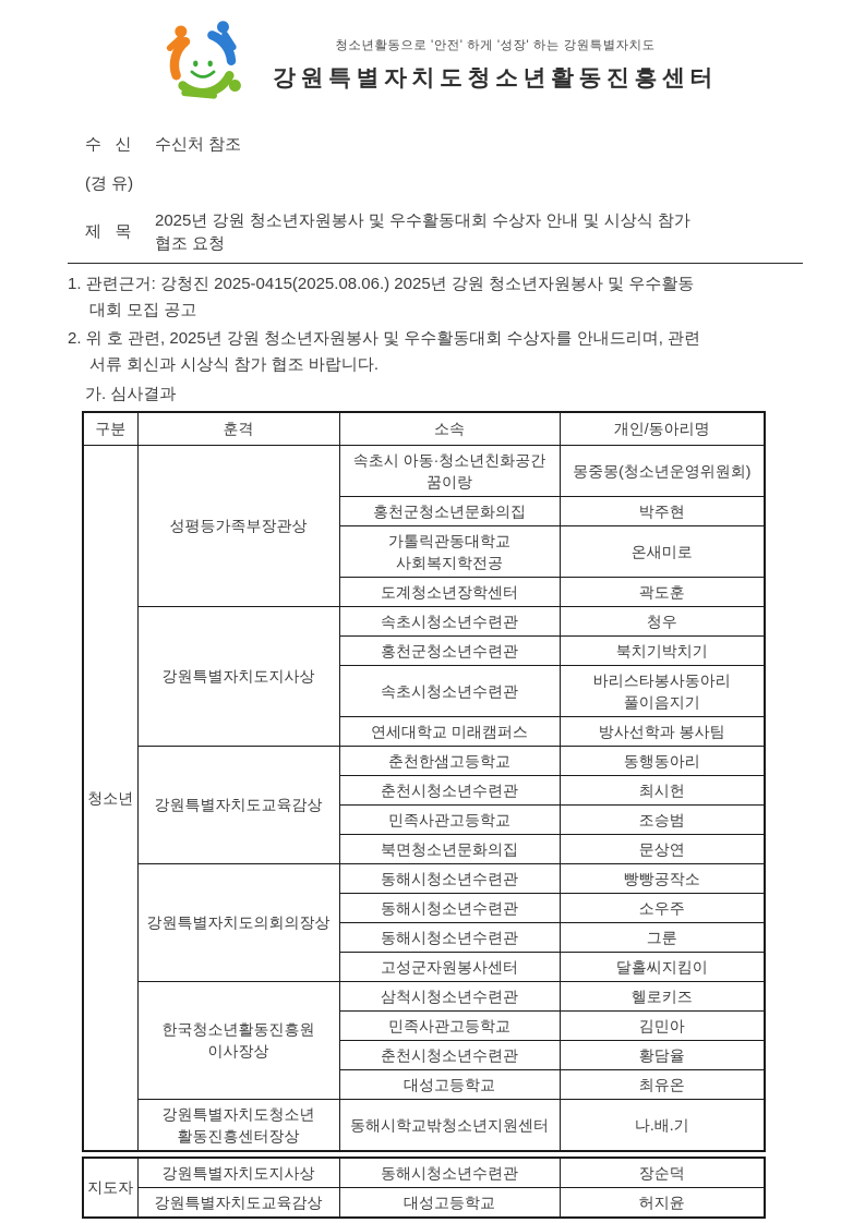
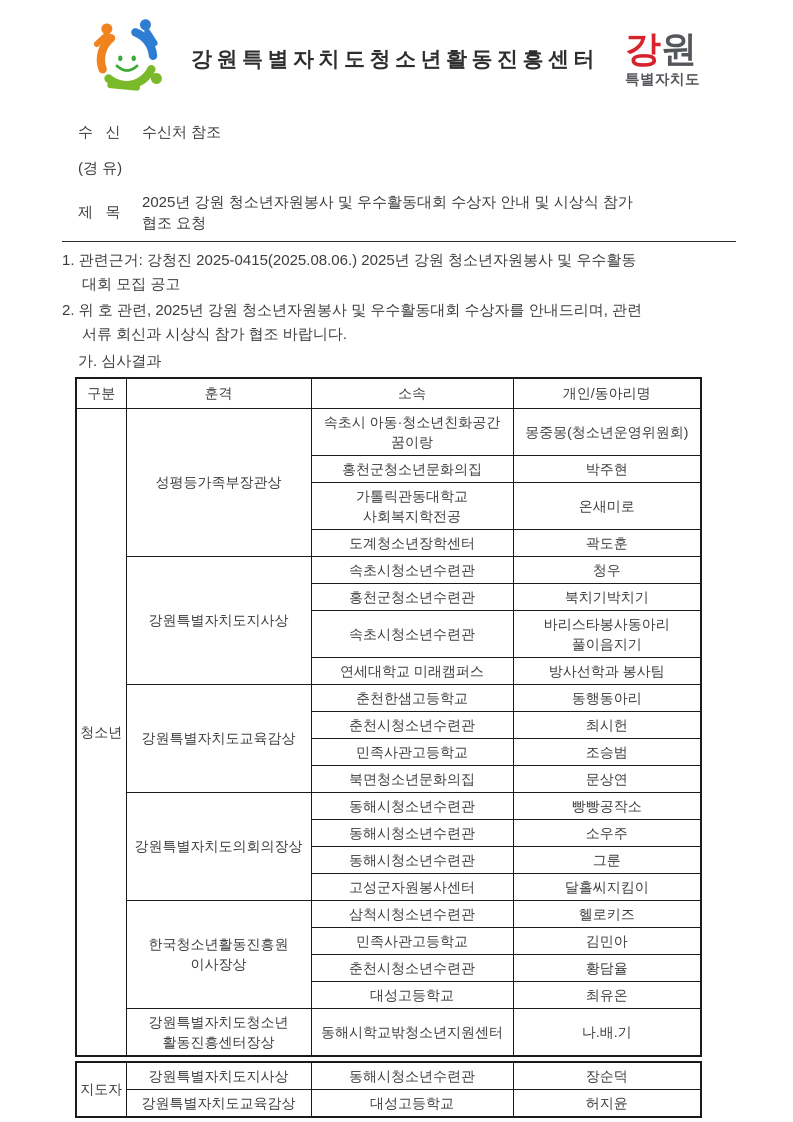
- 청소년활동으로 '안전' 하게 '성장' 하는 강원특별자치도
  강원특별자치도청소년활동진흥센터
+ 강원
+ 특별자치도
  수 신
  수신처 참조
  (경 유)
  제 목
  2025년 강원 청소년자원봉사 및 우수활동대회 수상자 안내 및 시상식 참가
  협조 요청
  1. 관련근거: 강청진 2025-0415(2025.08.06.) 2025년 강원 청소년자원봉사 및 우수활동
  대회 모집 공고
  2. 위 호 관련, 2025년 강원 청소년자원봉사 및 우수활동대회 수상자를 안내드리며, 관련
  서류 회신과 시상식 참가 협조 바랍니다.
  가. 심사결과
  구분	훈격	소속	개인/동아리명
  청소년	성평등가족부장관상	속초시 아동·청소년친화공간 꿈이랑	몽중몽(청소년운영위원회)
  홍천군청소년문화의집	박주현
  가톨릭관동대학교 사회복지학전공	온새미로
  도계청소년장학센터	곽도훈
  강원특별자치도지사상	속초시청소년수련관	청우
  홍천군청소년수련관	북치기박치기
  속초시청소년수련관	바리스타봉사동아리 풀이음지기
  연세대학교 미래캠퍼스	방사선학과 봉사팀
  강원특별자치도교육감상	춘천한샘고등학교	동행동아리
  춘천시청소년수련관	최시헌
  민족사관고등학교	조승범
  북면청소년문화의집	문상연
  강원특별자치도의회의장상	동해시청소년수련관	빵빵공작소
  동해시청소년수련관	소우주
  동해시청소년수련관	그룬
  고성군자원봉사센터	달홀씨지킴이
  한국청소년활동진흥원 이사장상	삼척시청소년수련관	헬로키즈
  민족사관고등학교	김민아
  춘천시청소년수련관	황담율
  대성고등학교	최유온
  강원특별자치도청소년 활동진흥센터장상	동해시학교밖청소년지원센터	나.배.기
  지도자	강원특별자치도지사상	동해시청소년수련관	장순덕
  강원특별자치도교육감상	대성고등학교	허지윤
